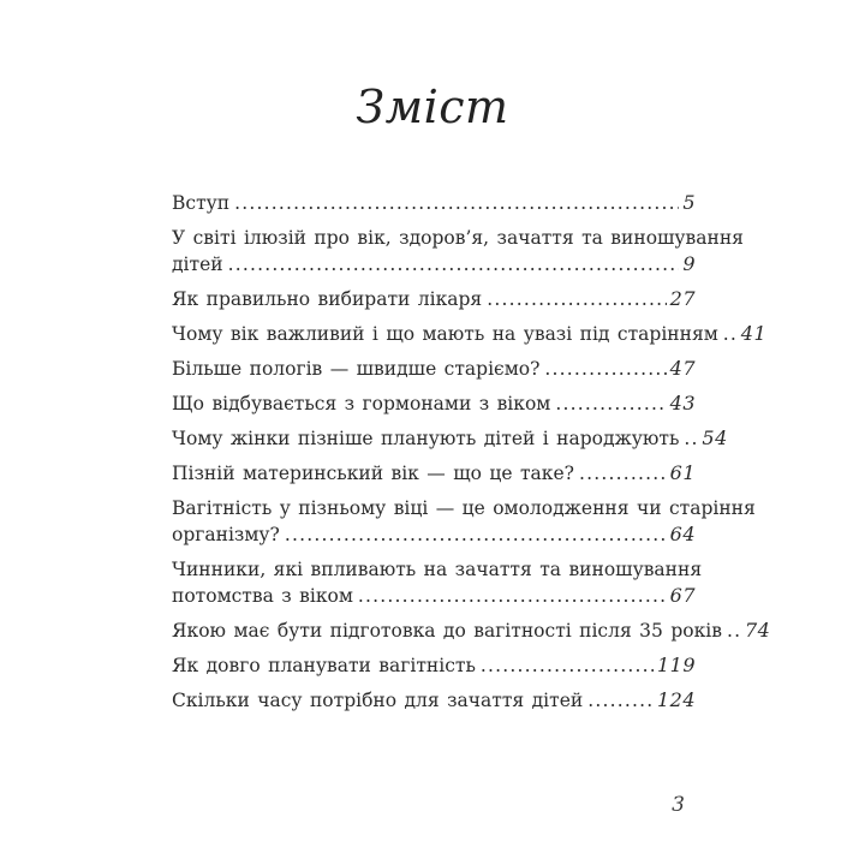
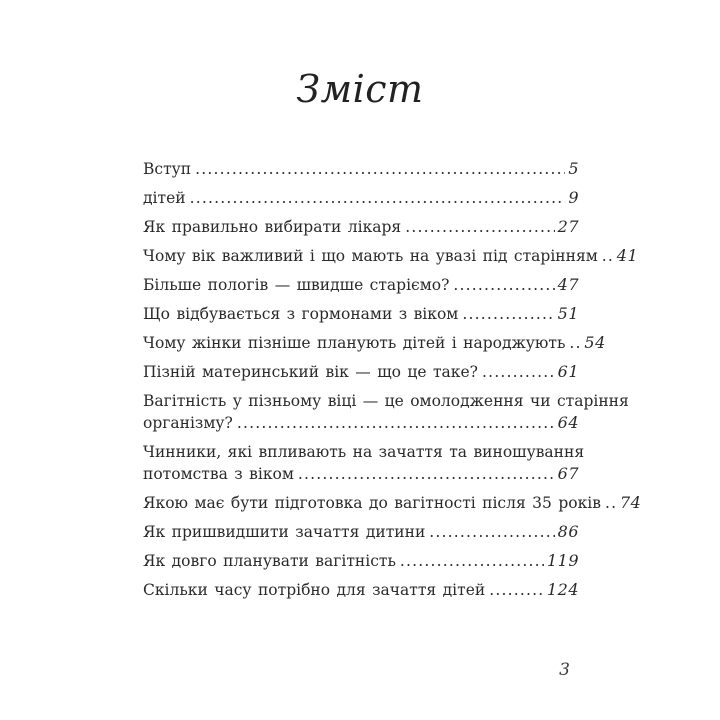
  Зміст
  Вступ
  5
- У світі ілюзій про вік, здоров’я, зачаття та виношування
  дітей
  9
  Як правильно вибирати лікаря
  27
  Чому вік важливий і що мають на увазі під старінням
  41
  Більше пологів — швидше старіємо?
  47
  Що відбувається з гормонами з віком
- 43
+ 51
  Чому жінки пізніше планують дітей і народжують
  54
  Пізній материнський вік — що це таке?
  61
  Вагітність у пізньому віці — це омолодження чи старіння
  організму?
  64
  Чинники, які впливають на зачаття та виношування
  потомства з віком
  67
  Якою має бути підготовка до вагітності після 35 років
  74
+ Як пришвидшити зачаття дитини
+ 86
  Як довго планувати вагітність
  119
  Скільки часу потрібно для зачаття дітей
  124
  3
